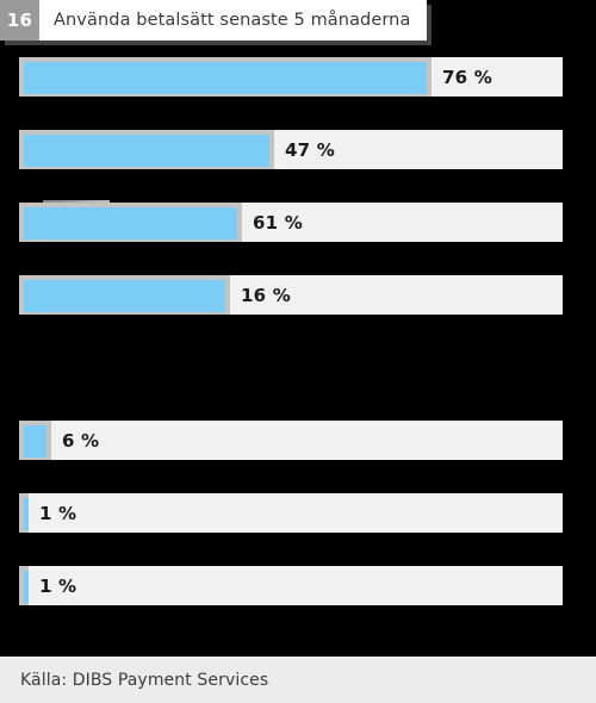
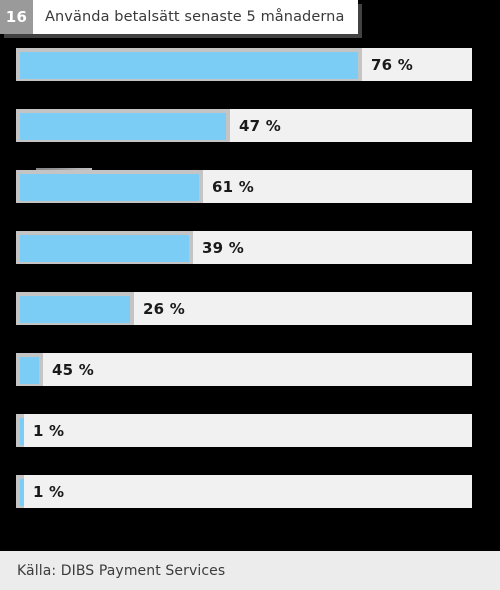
  16
  Använda betalsätt senaste 5 månaderna
  76 %
  47 %
  61 %
- 16 %
+ 39 %
+ 26 %
- 6 %
+ 45 %
  1 %
  1 %
  Källa: DIBS Payment Services
